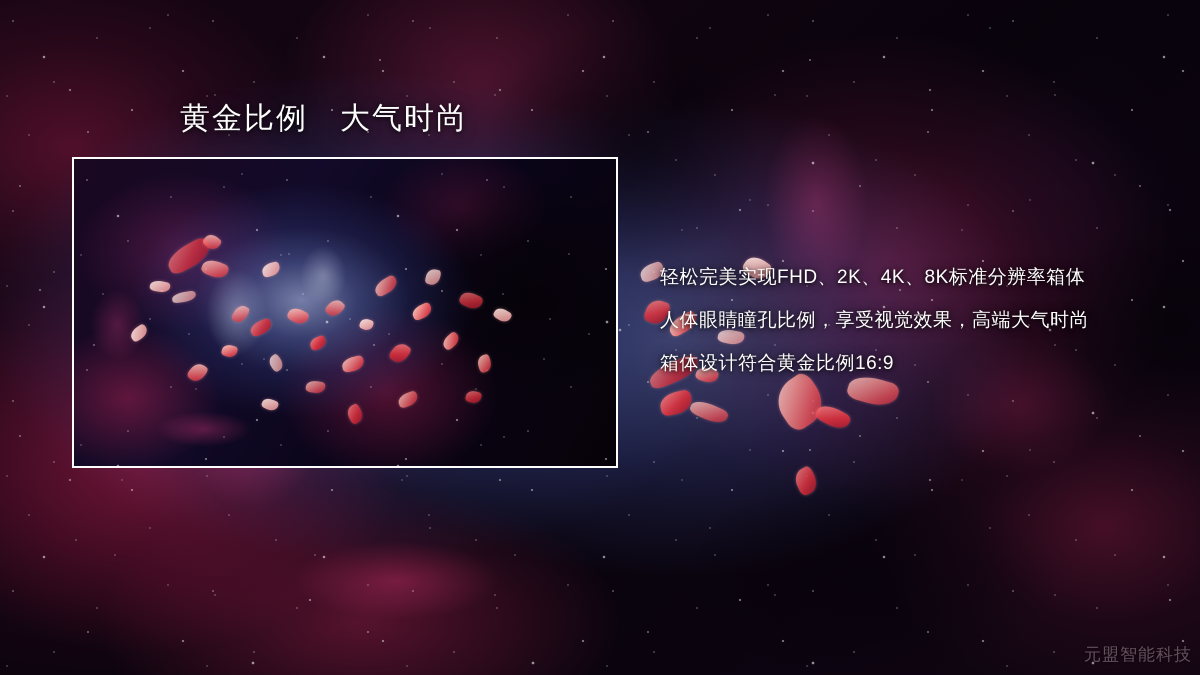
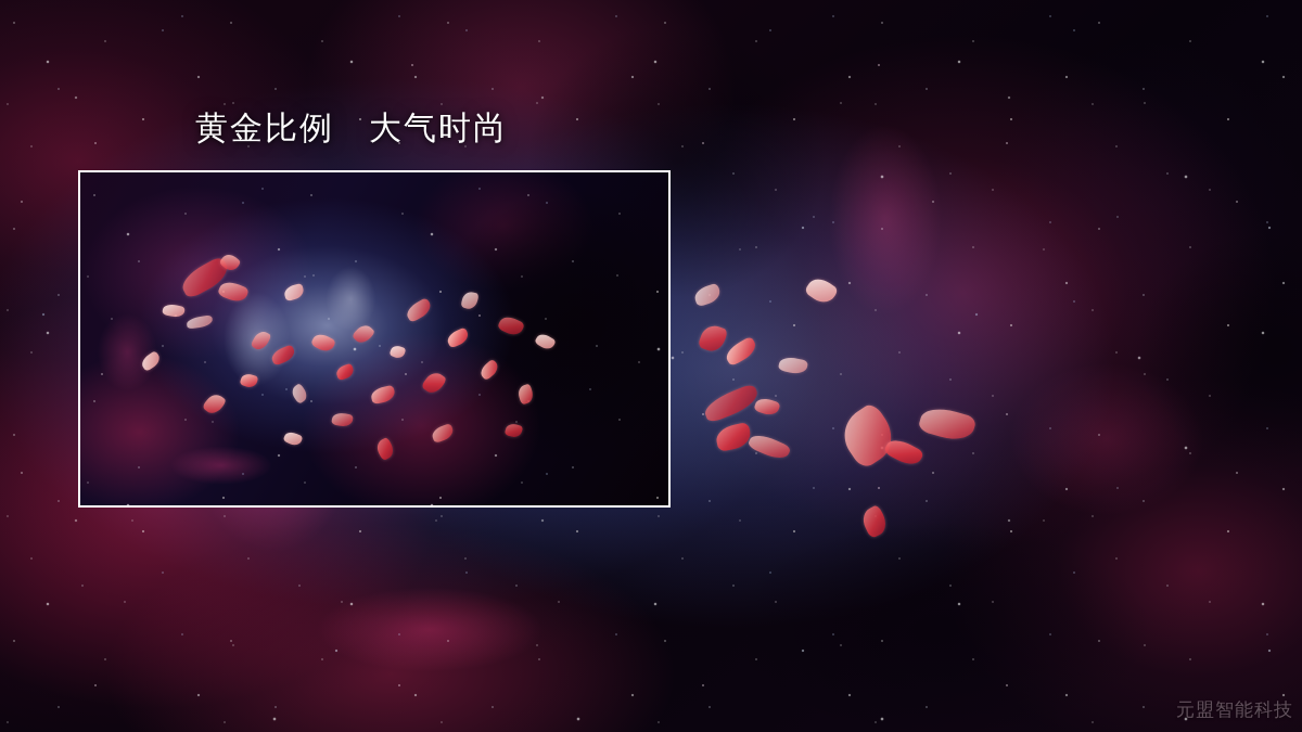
  黄金比例 大气时尚
- 轻松完美实现FHD、2K、4K、8K标准分辨率箱体
- 人体眼睛瞳孔比例，享受视觉效果，高端大气时尚
- 箱体设计符合黄金比例16:9
  元盟智能科技
